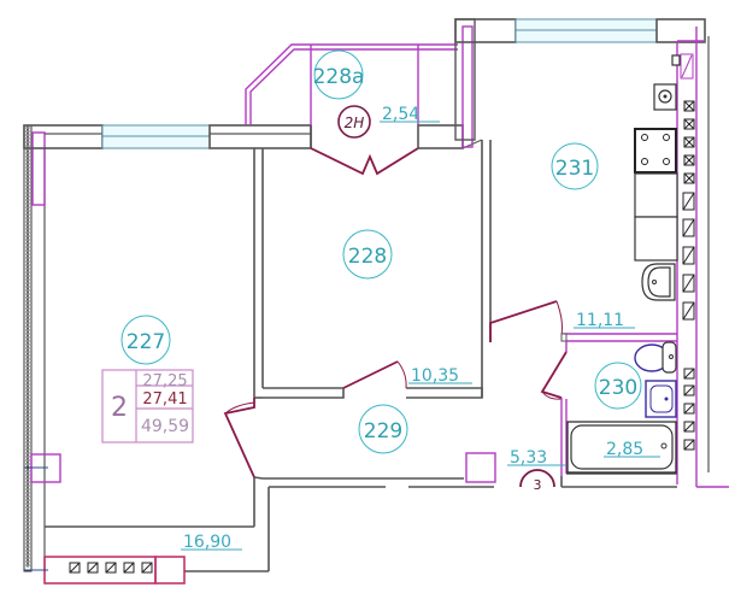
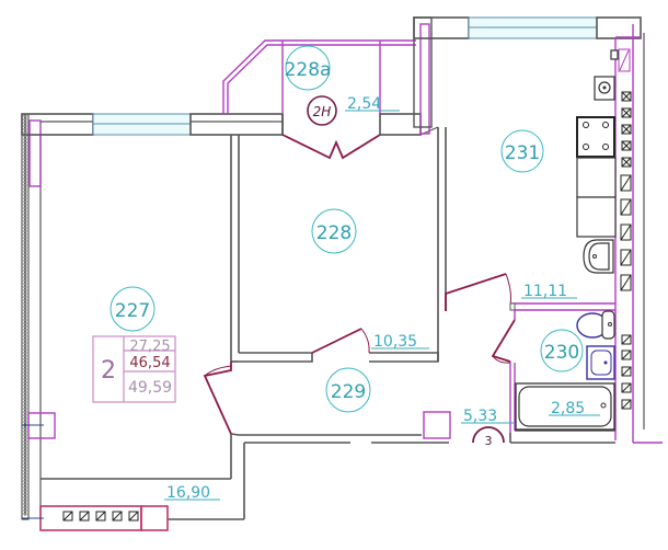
  3
  228а
  2Н
  2,54
  231
  11,11
  228
  10,35
  227
  16,90
  229
  5,33
  230
  2,85
  2
  27,25
- 27,41
+ 46,54
  49,59
